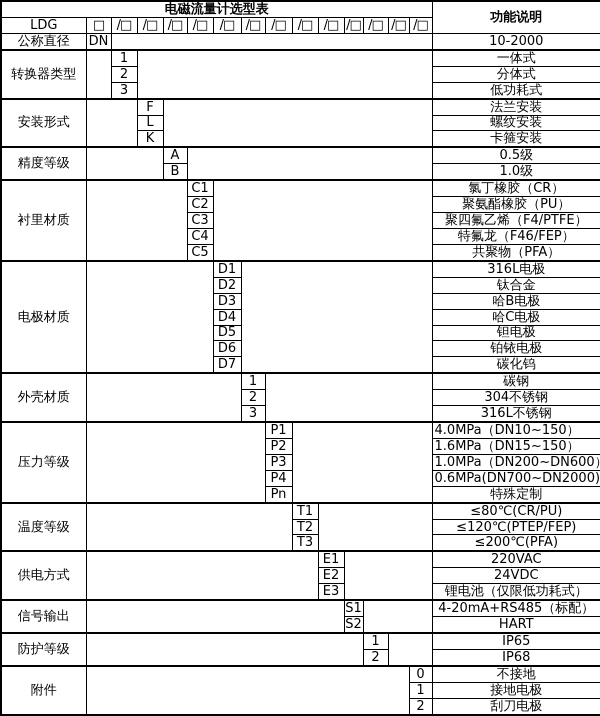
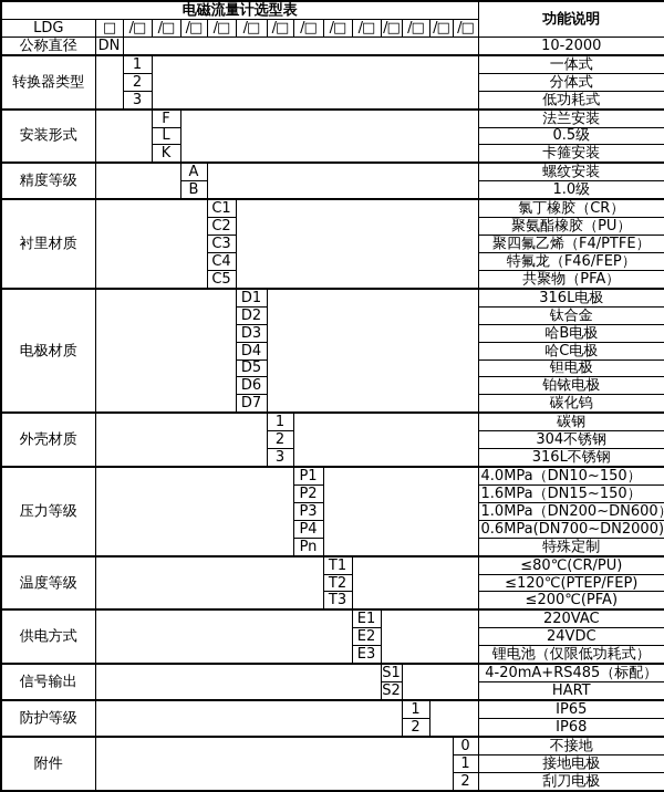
  电磁流量计选型表	功能说明
  LDG	□	/□	/□	/□	/□	/□	/□	/□	/□	/□	/□	/□	/□	/□
  公称直径	DN		10-2000
  转换器类型		1		一体式
  2	分体式
  3	低功耗式
  安装形式		F		法兰安装
- L	螺纹安装
+ L	0.5级
  K	卡箍安装
- 精度等级		A		0.5级
+ 精度等级		A		螺纹安装
  B	1.0级
  衬里材质		C1		氯丁橡胶（CR）
  C2	聚氨酯橡胶（PU）
  C3	聚四氟乙烯（F4/PTFE）
  C4	特氟龙（F46/FEP）
  C5	共聚物（PFA）
  电极材质		D1		316L电极
  D2	钛合金
  D3	哈B电极
  D4	哈C电极
  D5	钽电极
  D6	铂铱电极
  D7	碳化钨
  外壳材质		1		碳钢
  2	304不锈钢
  3	316L不锈钢
  压力等级		P1		4.0MPa（DN10~150）
  P2	1.6MPa（DN15~150）
  P3	1.0MPa（DN200~DN600
  P4	0.6MPa(DN700~DN2000)
  Pn	特殊定制
  温度等级		T1		≤80℃(CR/PU)
  T2	≤120℃(PTEP/FEP)
  T3	≤200℃(PFA)
  供电方式		E1		220VAC
  E2	24VDC
  E3	锂电池（仅限低功耗式）
  信号输出		S1		4-20mA+RS485（标配）
  S2	HART
  防护等级		1		IP65
  2	IP68
  附件		0	不接地
  1	接地电极
  2	刮刀电极
